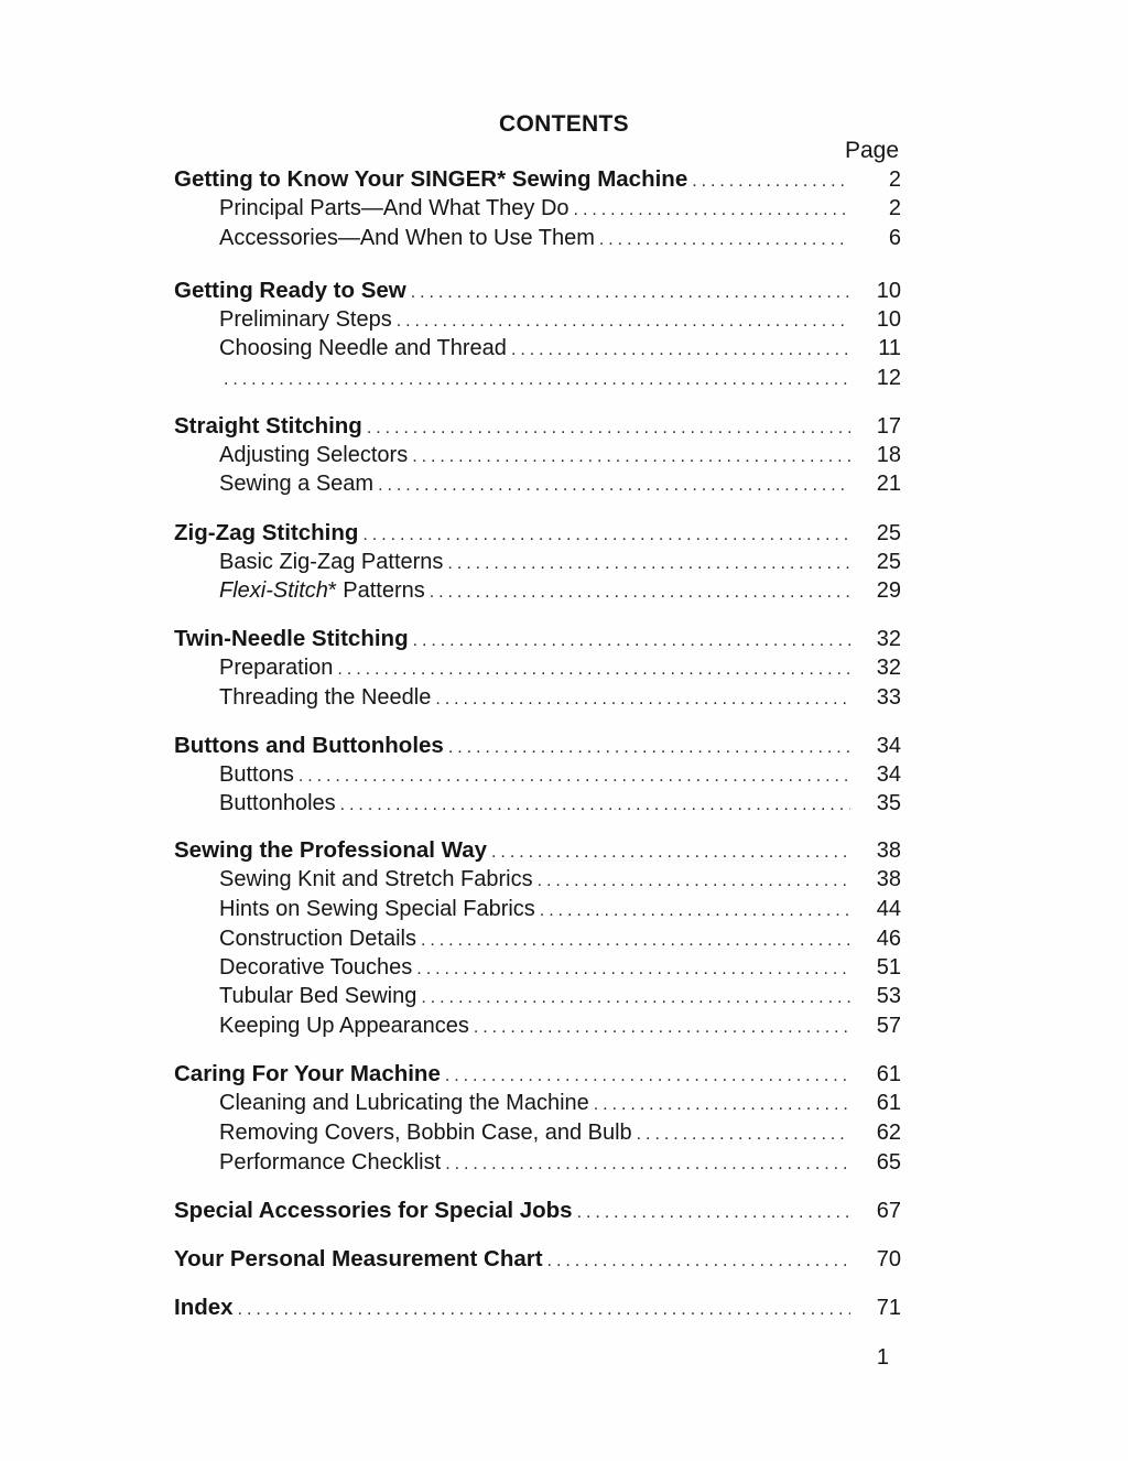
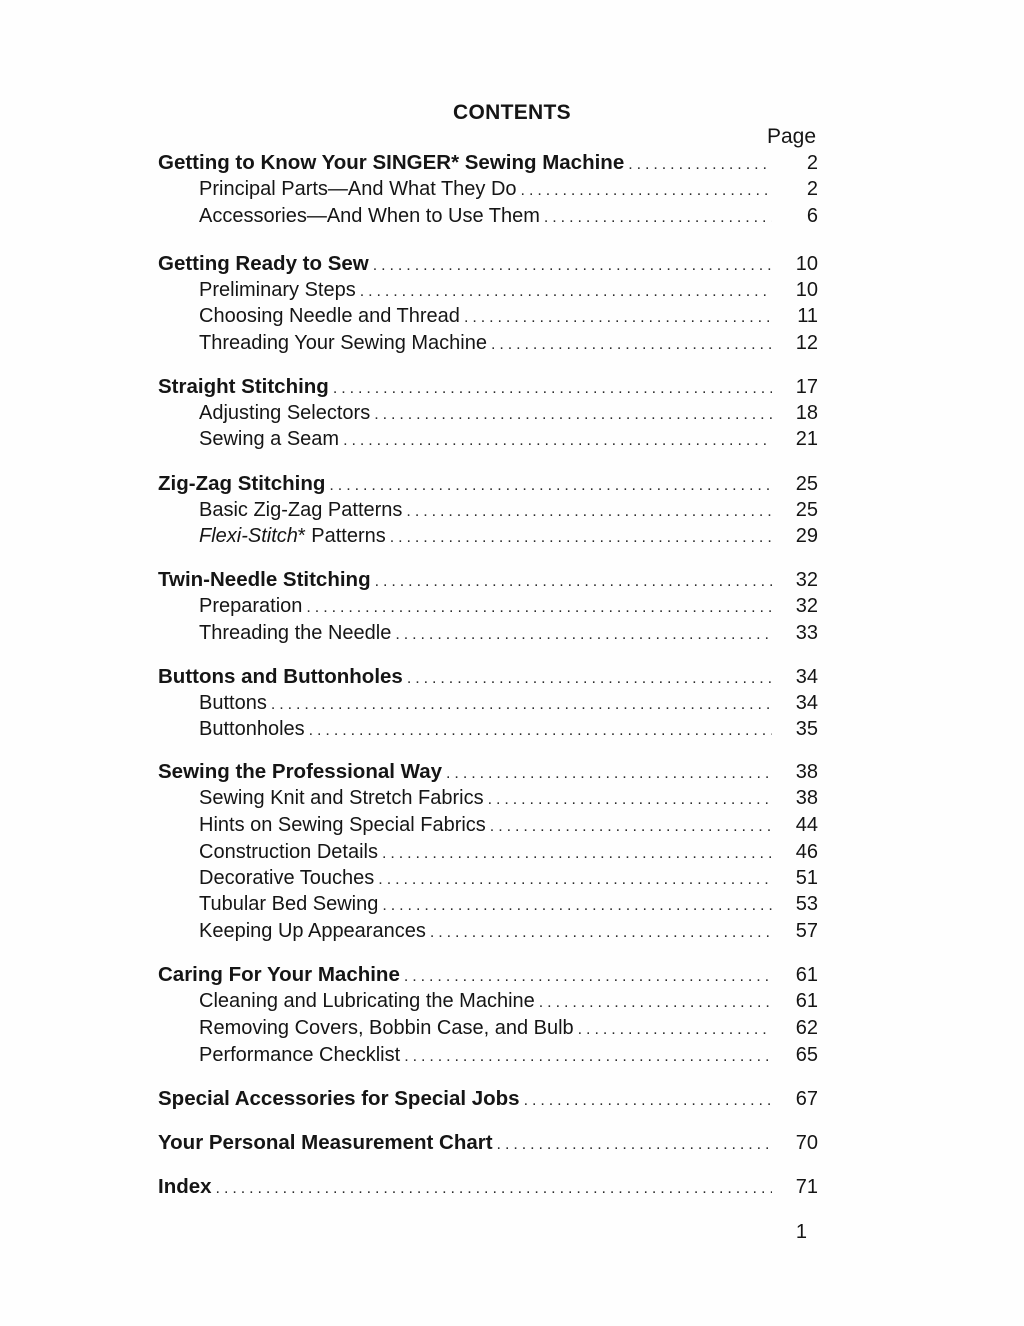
  CONTENTS
  Page
  Getting to Know Your SINGER* Sewing Machine
  2
  Principal Parts—And What They Do
  2
  Accessories—And When to Use Them
  6
  Getting Ready to Sew
  10
  Preliminary Steps
  10
  Choosing Needle and Thread
  11
+ Threading Your Sewing Machine
  12
  Straight Stitching
  17
  Adjusting Selectors
  18
  Sewing a Seam
  21
  Zig-Zag Stitching
  25
  Basic Zig-Zag Patterns
  25
  Flexi-Stitch* Patterns
  29
  Twin-Needle Stitching
  32
  Preparation
  32
  Threading the Needle
  33
  Buttons and Buttonholes
  34
  Buttons
  34
  Buttonholes
  35
  Sewing the Professional Way
  38
  Sewing Knit and Stretch Fabrics
  38
  Hints on Sewing Special Fabrics
  44
  Construction Details
  46
  Decorative Touches
  51
  Tubular Bed Sewing
  53
  Keeping Up Appearances
  57
  Caring For Your Machine
  61
  Cleaning and Lubricating the Machine
  61
  Removing Covers, Bobbin Case, and Bulb
  62
  Performance Checklist
  65
  Special Accessories for Special Jobs
  67
  Your Personal Measurement Chart
  70
  Index
  71
  1
